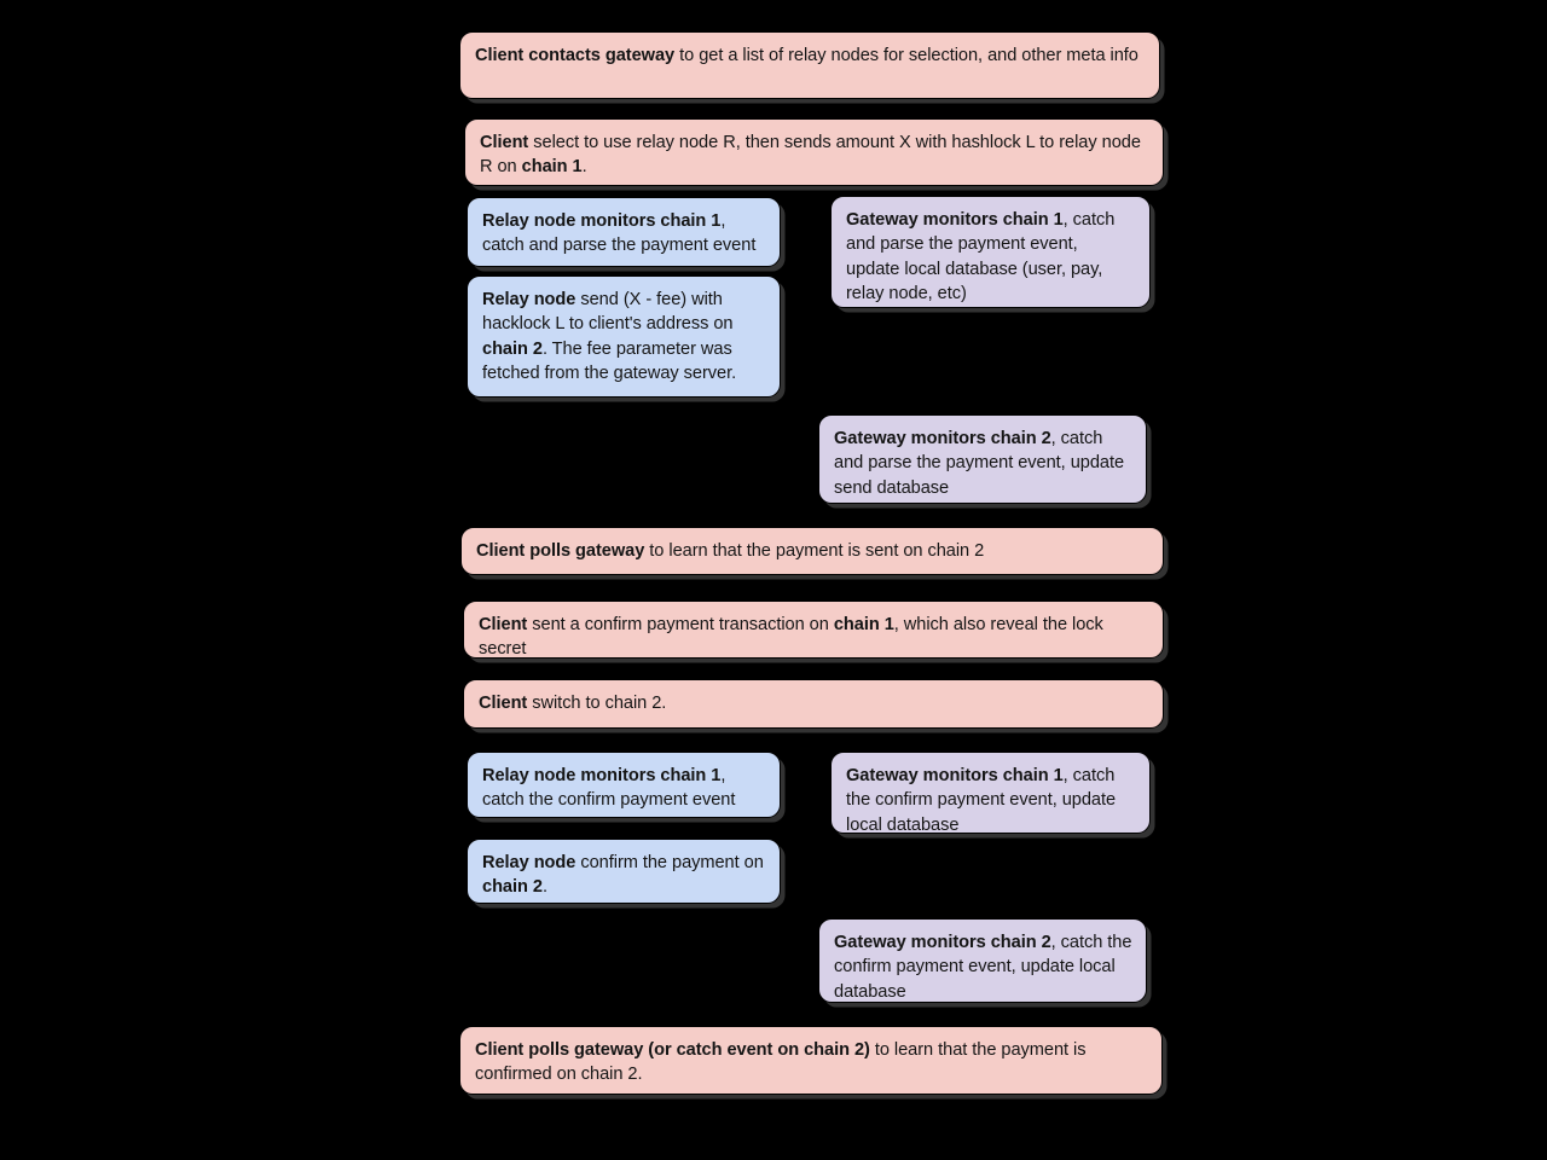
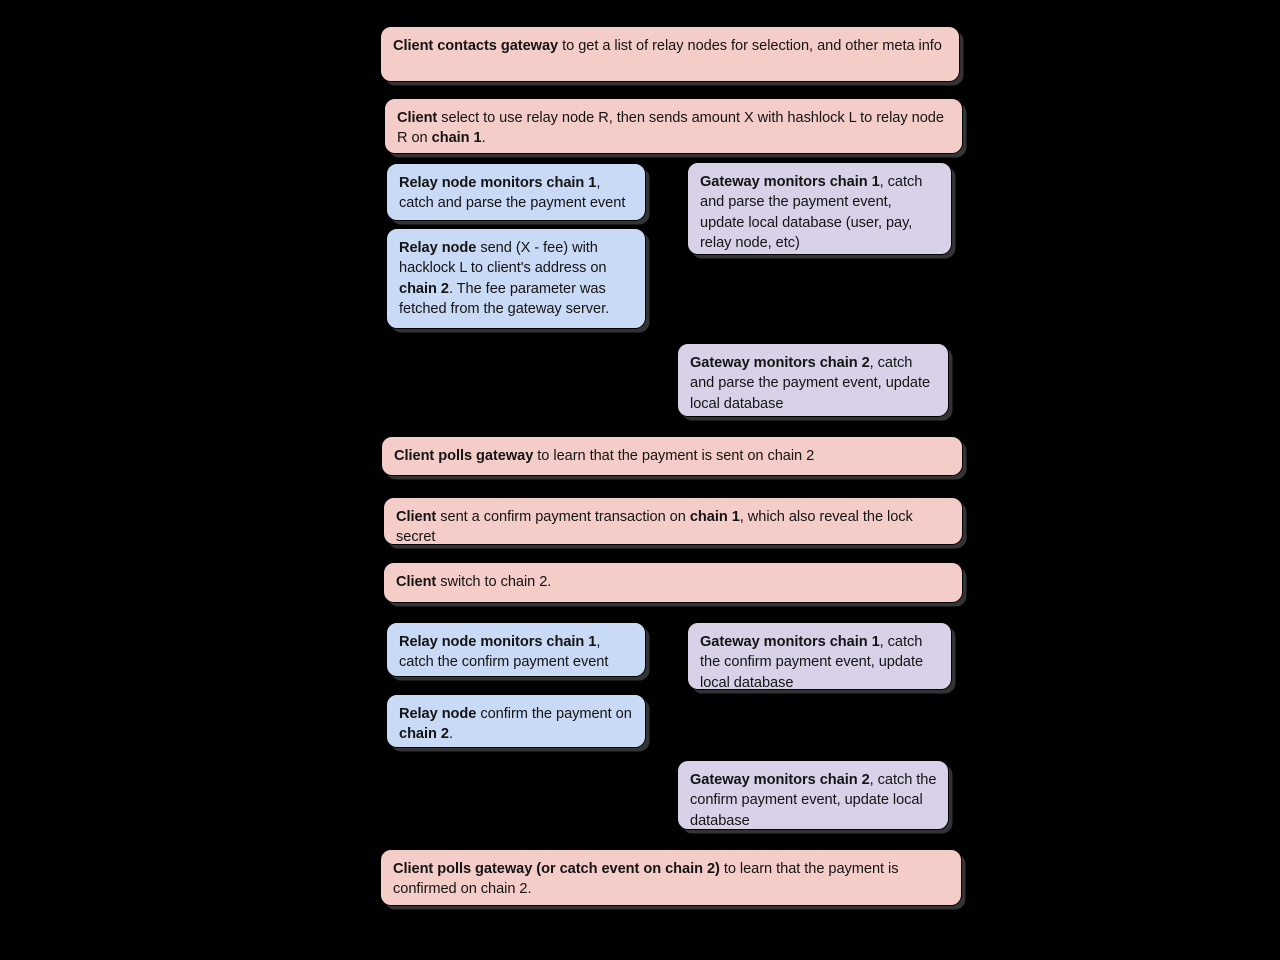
  Client contacts gateway to get a list of relay nodes for selection, and other meta info
  Client select to use relay node R, then sends amount X with hashlock L to relay node R on chain 1.
  Relay node monitors chain 1, catch and parse the payment event
  Gateway monitors chain 1, catch and parse the payment event, update local database (user, pay, relay node, etc)
  Relay node send (X - fee) with hacklock L to client's address on chain 2. The fee parameter was fetched from the gateway server.
- Gateway monitors chain 2, catch and parse the payment event, update send database
+ Gateway monitors chain 2, catch and parse the payment event, update local database
  Client polls gateway to learn that the payment is sent on chain 2
  Client sent a confirm payment transaction on chain 1, which also reveal the lock secret
  Client switch to chain 2.
  Relay node monitors chain 1, catch the confirm payment event
  Gateway monitors chain 1, catch the confirm payment event, update local database
  Relay node confirm the payment on chain 2.
  Gateway monitors chain 2, catch the confirm payment event, update local database
  Client polls gateway (or catch event on chain 2) to learn that the payment is confirmed on chain 2.
